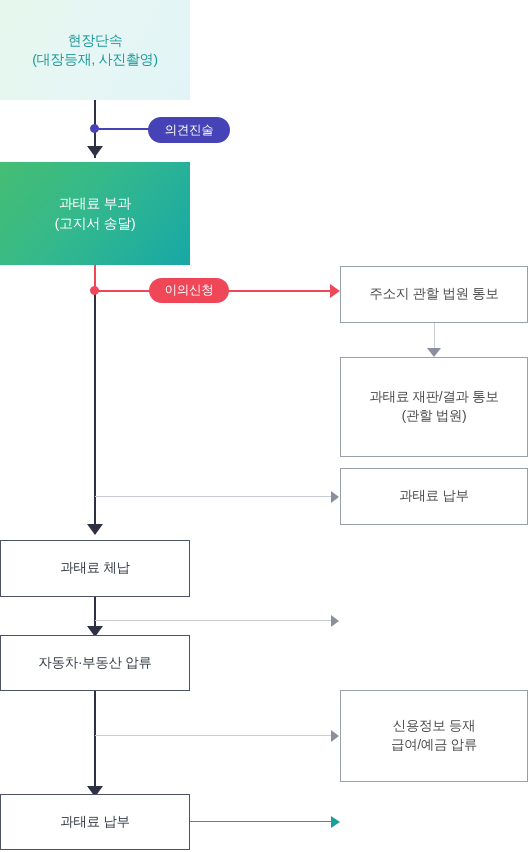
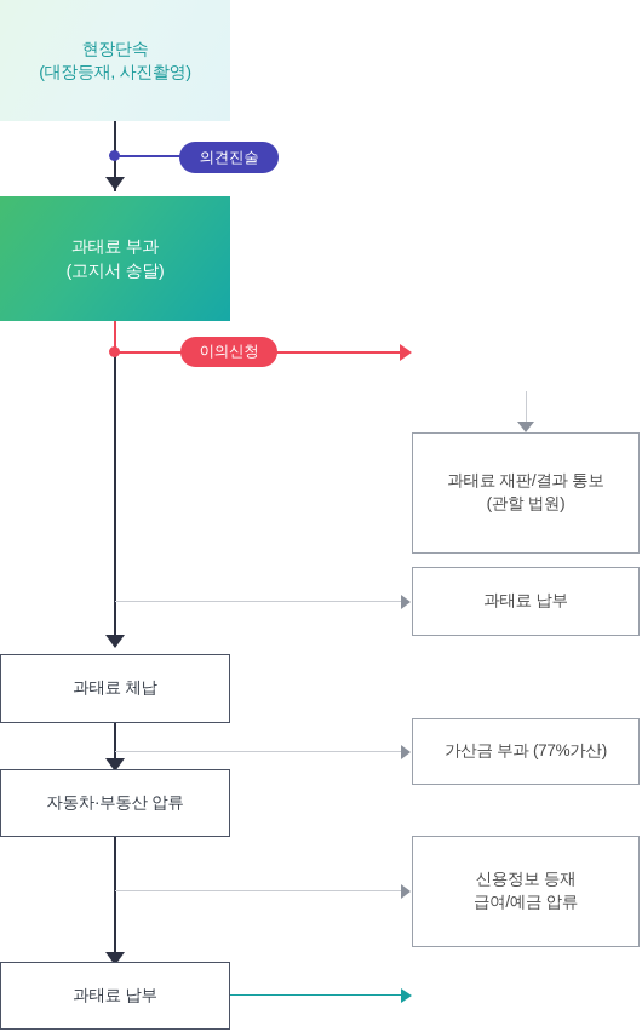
  현장단속
  (대장등재, 사진촬영)
  의견진술
  과태료 부과
  (고지서 송달)
  이의신청
- 주소지 관할 법원 통보
  과태료 재판/결과 통보
  (관할 법원)
  과태료 납부
  과태료 체납
+ 가산금 부과 (77%가산)
  자동차·부동산 압류
  신용정보 등재
  급여/예금 압류
  과태료 납부
